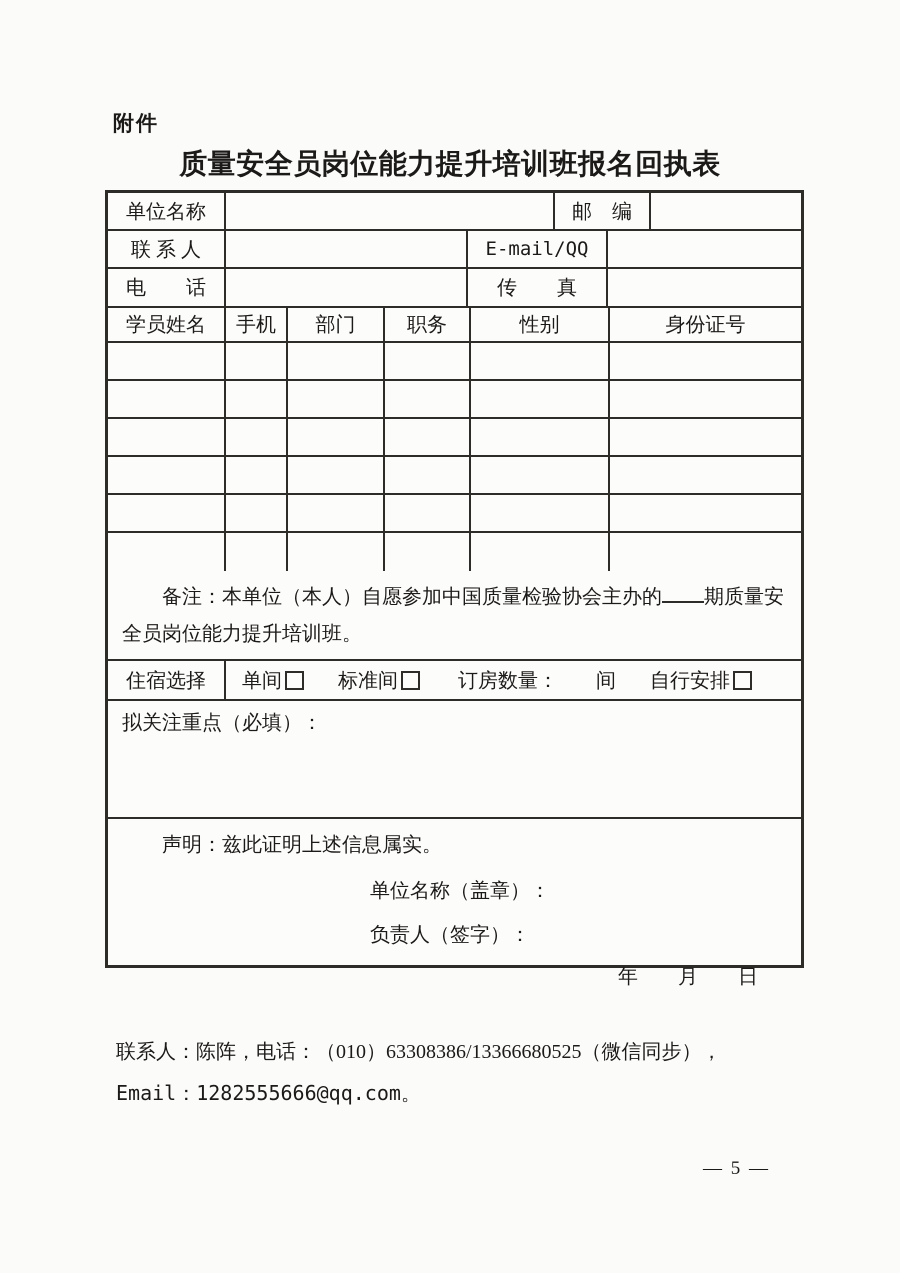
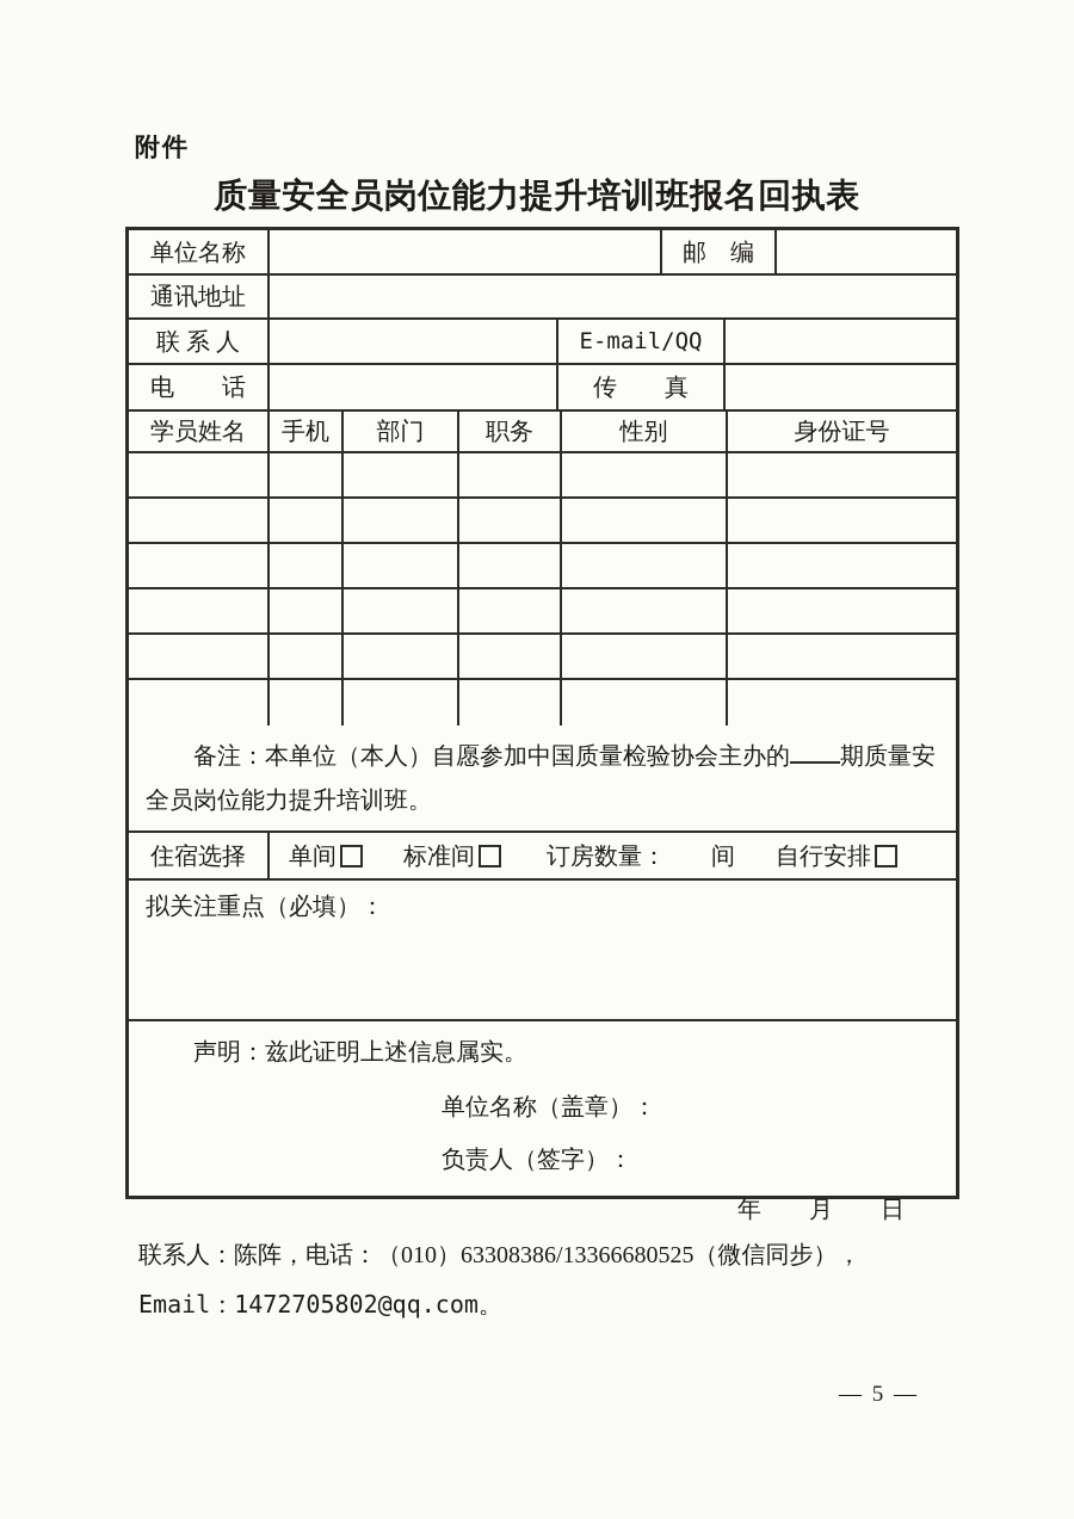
  附件
  质量安全员岗位能力提升培训班报名回执表
  单位名称
  邮 编
+ 通讯地址
  联 系 人
  E-mail/QQ
  电 话
  传 真
  学员姓名
  手机
  部门
  职务
  性别
  身份证号
  备注：本单位（本人）自愿参加中国质量检验协会主办的 期质量安全员岗位能力提升培训班。
  住宿选择
  单间
  标准间
  订房数量：
  间
  自行安排
  拟关注重点（必填）：
  声明：兹此证明上述信息属实。
  单位名称（盖章）：
  负责人（签字）：
  年 月 日
  联系人：陈阵，电话：（010）63308386/13366680525（微信同步），
- Email：1282555666@qq.com。
+ Email：1472705802@qq.com。
  — 5 —
